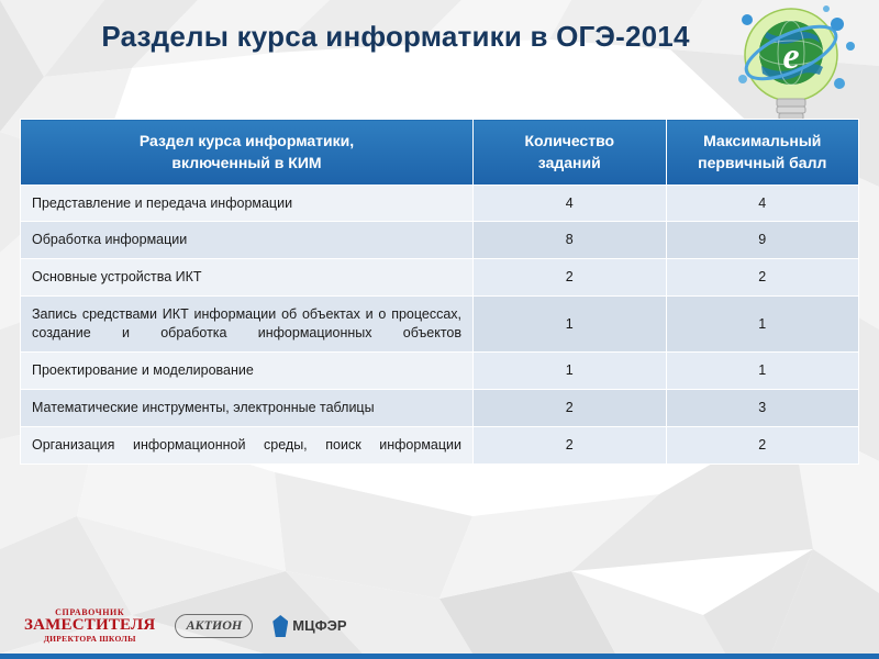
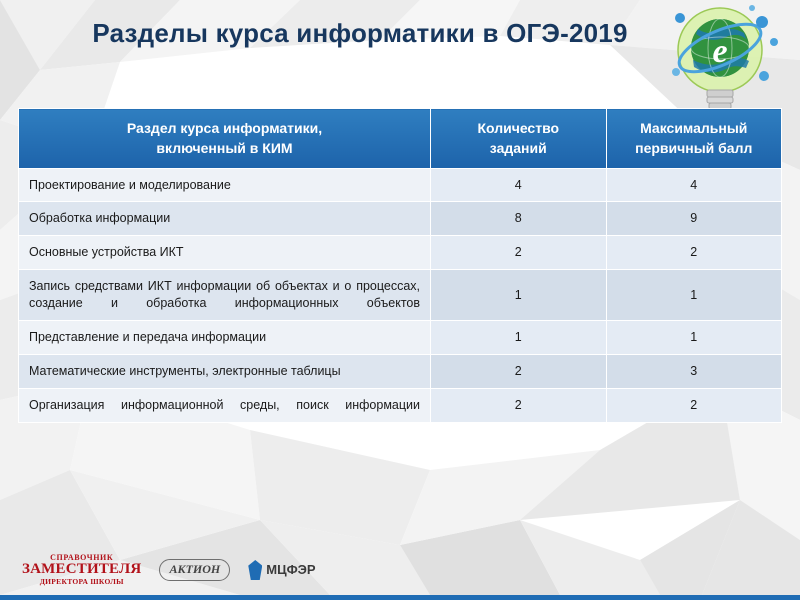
  е
- Разделы курса информатики в ОГЭ-2014
+ Разделы курса информатики в ОГЭ-2019
  Раздел курса информатики, включенный в КИМ	Количество заданий	Максимальный первичный балл
- Представление и передача информации	4	4
+ Проектирование и моделирование	4	4
  Обработка информации	8	9
  Основные устройства ИКТ	2	2
  Запись средствами ИКТ информации об объектах и о процессах, создание и обработка информационных объектов	1	1
- Проектирование и моделирование	1	1
+ Представление и передача информации	1	1
  Математические инструменты, электронные таблицы	2	3
  Организация информационной среды, поиск информации	2	2
  СПРАВОЧНИК
  ЗАМЕСТИТЕЛЯ
  ДИРЕКТОРА ШКОЛЫ
  АКТИОН
  МЦФЭР
